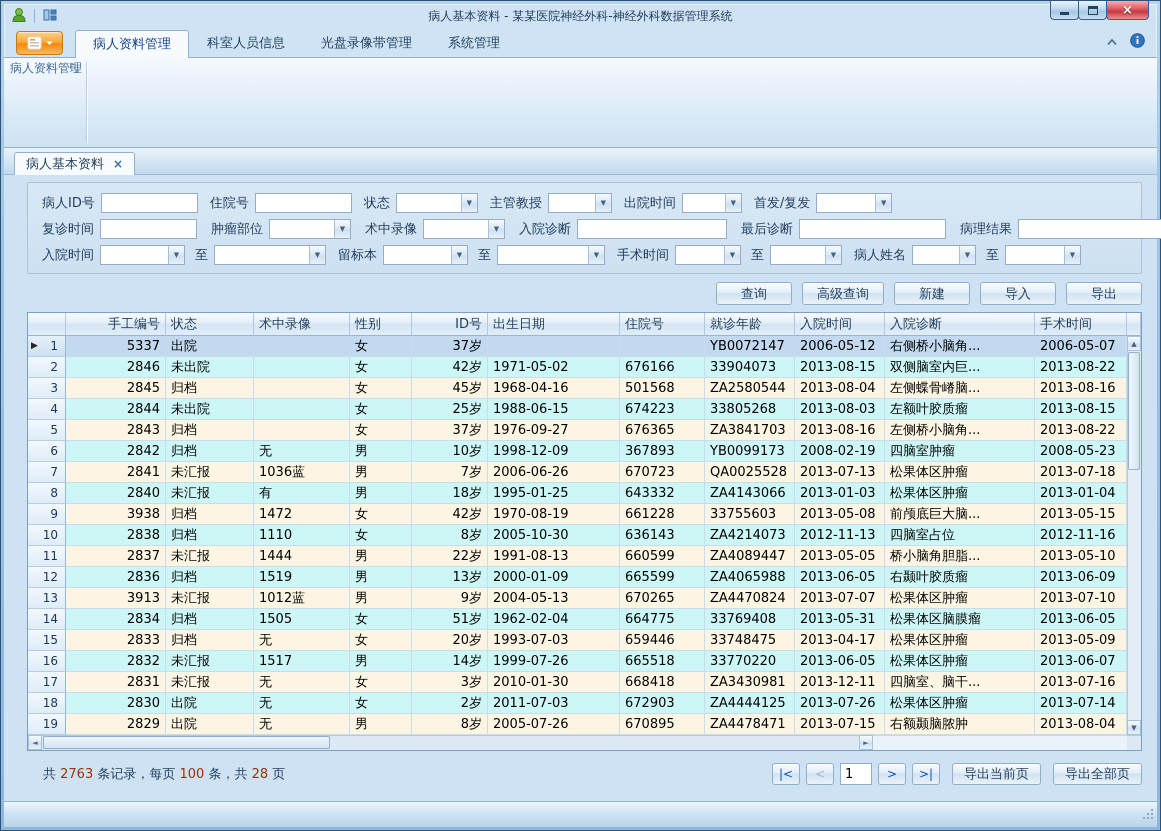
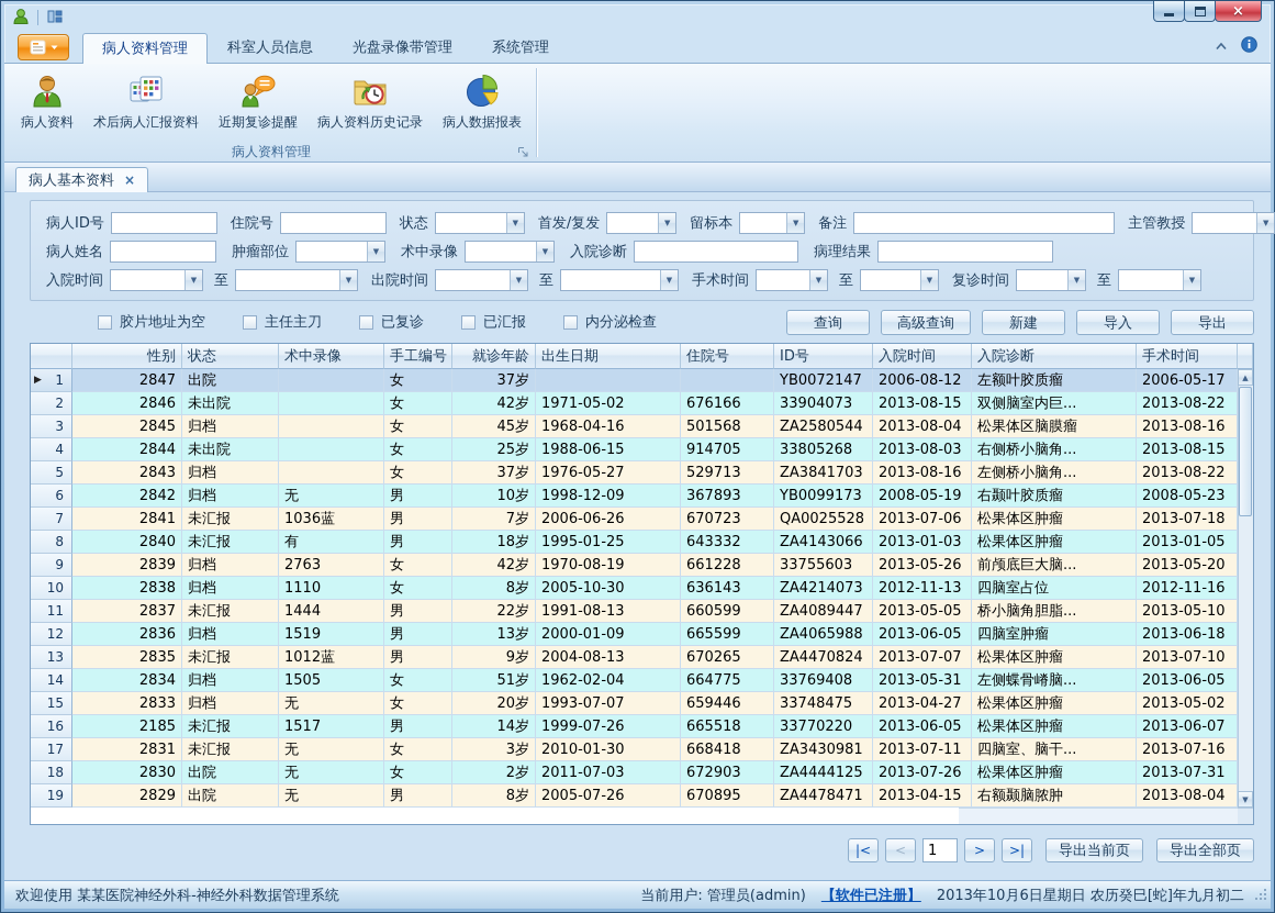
- 病人基本资料 - 某某医院神经外科-神经外科数据管理系统
  ×
  病人资料管理
  科室人员信息
  光盘录像带管理
  系统管理
+ 病人资料
+ 术后病人汇报资料
+ 近期复诊提醒
+ 病人资料历史记录
+ 病人数据报表
  病人资料管理
  病人基本资料
  ×
  病人ID号
  住院号
  状态
  ▼
- 主管教授
+ 首发/复发
  ▼
- 出院时间
+ 留标本
  ▼
+ 备注
- 首发/复发
+ 主管教授
  ▼
- 复诊时间
+ 病人姓名
  肿瘤部位
  ▼
  术中录像
  ▼
  入院诊断
- 最后诊断
  病理结果
  入院时间
  ▼
  至
  ▼
- 留标本
+ 出院时间
  ▼
  至
  ▼
  手术时间
  ▼
  至
  ▼
- 病人姓名
+ 复诊时间
  ▼
  至
  ▼
+ 胶片地址为空
+ 主任主刀
+ 已复诊
+ 已汇报
+ 内分泌检查
  查询
  高级查询
  新建
  导入
  导出
- 手工编号
+ 性别
  状态
  术中录像
- 性别
+ 手工编号
- ID号
+ 就诊年龄
  出生日期
  住院号
- 就诊年龄
+ ID号
  入院时间
  入院诊断
  手术时间
  ▶
  1
- 5337
+ 2847
  出院
  女
  37岁
  YB0072147
- 2006-05-12
+ 2006-08-12
- 右侧桥小脑角...
+ 左额叶胶质瘤
- 2006-05-07
+ 2006-05-17
  2
  2846
  未出院
  女
  42岁
  1971-05-02
  676166
  33904073
  2013-08-15
  双侧脑室内巨...
  2013-08-22
  3
  2845
  归档
  女
  45岁
  1968-04-16
  501568
  ZA2580544
  2013-08-04
- 左侧蝶骨嵴脑...
+ 松果体区脑膜瘤
  2013-08-16
  4
  2844
  未出院
  女
  25岁
  1988-06-15
- 674223
+ 914705
  33805268
  2013-08-03
- 左额叶胶质瘤
+ 右侧桥小脑角...
  2013-08-15
  5
  2843
  归档
  女
  37岁
- 1976-09-27
+ 1976-05-27
- 676365
+ 529713
  ZA3841703
  2013-08-16
  左侧桥小脑角...
  2013-08-22
  6
  2842
  归档
  无
  男
  10岁
  1998-12-09
  367893
  YB0099173
- 2008-02-19
+ 2008-05-19
- 四脑室肿瘤
+ 右颞叶胶质瘤
  2008-05-23
  7
  2841
  未汇报
  1036蓝
  男
  7岁
  2006-06-26
  670723
  QA0025528
- 2013-07-13
+ 2013-07-06
  松果体区肿瘤
  2013-07-18
  8
  2840
  未汇报
  有
  男
  18岁
  1995-01-25
  643332
  ZA4143066
  2013-01-03
  松果体区肿瘤
- 2013-01-04
+ 2013-01-05
  9
- 3938
+ 2839
  归档
- 1472
+ 2763
  女
  42岁
  1970-08-19
  661228
  33755603
- 2013-05-08
+ 2013-05-26
  前颅底巨大脑...
- 2013-05-15
+ 2013-05-20
  10
  2838
  归档
  1110
  女
  8岁
  2005-10-30
  636143
  ZA4214073
  2012-11-13
  四脑室占位
  2012-11-16
  11
  2837
  未汇报
  1444
  男
  22岁
  1991-08-13
  660599
  ZA4089447
  2013-05-05
  桥小脑角胆脂...
  2013-05-10
  12
  2836
  归档
  1519
  男
  13岁
  2000-01-09
  665599
  ZA4065988
  2013-06-05
- 右颞叶胶质瘤
+ 四脑室肿瘤
- 2013-06-09
+ 2013-06-18
  13
- 3913
+ 2835
  未汇报
  1012蓝
  男
  9岁
- 2004-05-13
+ 2004-08-13
  670265
  ZA4470824
  2013-07-07
  松果体区肿瘤
  2013-07-10
  14
  2834
  归档
  1505
  女
  51岁
  1962-02-04
  664775
  33769408
  2013-05-31
- 松果体区脑膜瘤
+ 左侧蝶骨嵴脑...
  2013-06-05
  15
  2833
  归档
  无
  女
  20岁
- 1993-07-03
+ 1993-07-07
  659446
  33748475
- 2013-04-17
+ 2013-04-27
  松果体区肿瘤
- 2013-05-09
+ 2013-05-02
  16
- 2832
+ 2185
  未汇报
  1517
  男
  14岁
  1999-07-26
  665518
  33770220
  2013-06-05
  松果体区肿瘤
  2013-06-07
  17
  2831
  未汇报
  无
  女
  3岁
  2010-01-30
  668418
  ZA3430981
- 2013-12-11
+ 2013-07-11
  四脑室、脑干...
  2013-07-16
  18
  2830
  出院
  无
  女
  2岁
  2011-07-03
  672903
  ZA4444125
  2013-07-26
  松果体区肿瘤
- 2013-07-14
+ 2013-07-31
  19
  2829
  出院
  无
  男
  8岁
  2005-07-26
  670895
  ZA4478471
- 2013-07-15
+ 2013-04-15
  右额颞脑脓肿
  2013-08-04
  ▲
  ▼
- ◄
- ►
- 共 2763 条记录，每页 100 条，共 28 页
  |<
  <
  1
  >
  >|
  导出当前页
  导出全部页
+ 欢迎使用 某某医院神经外科-神经外科数据管理系统
+ 当前用户: 管理员(admin)
+ 【软件已注册】
+ 2013年10月6日星期日 农历癸巳[蛇]年九月初二
